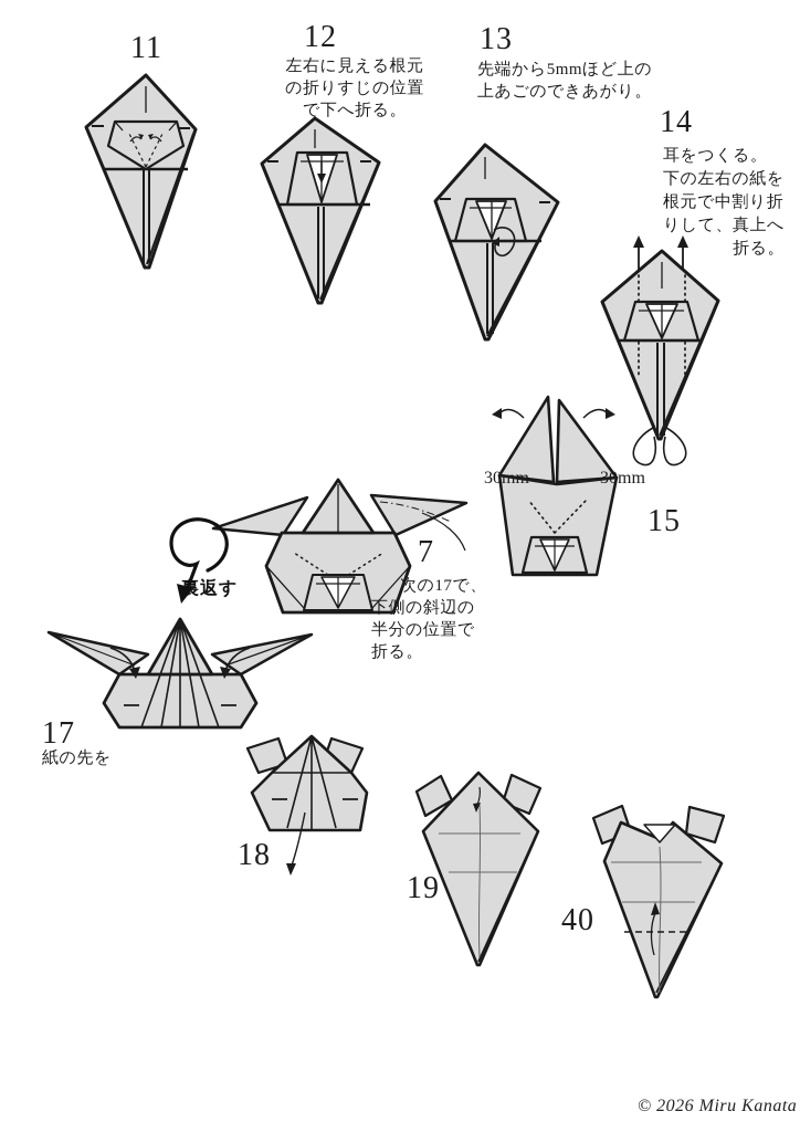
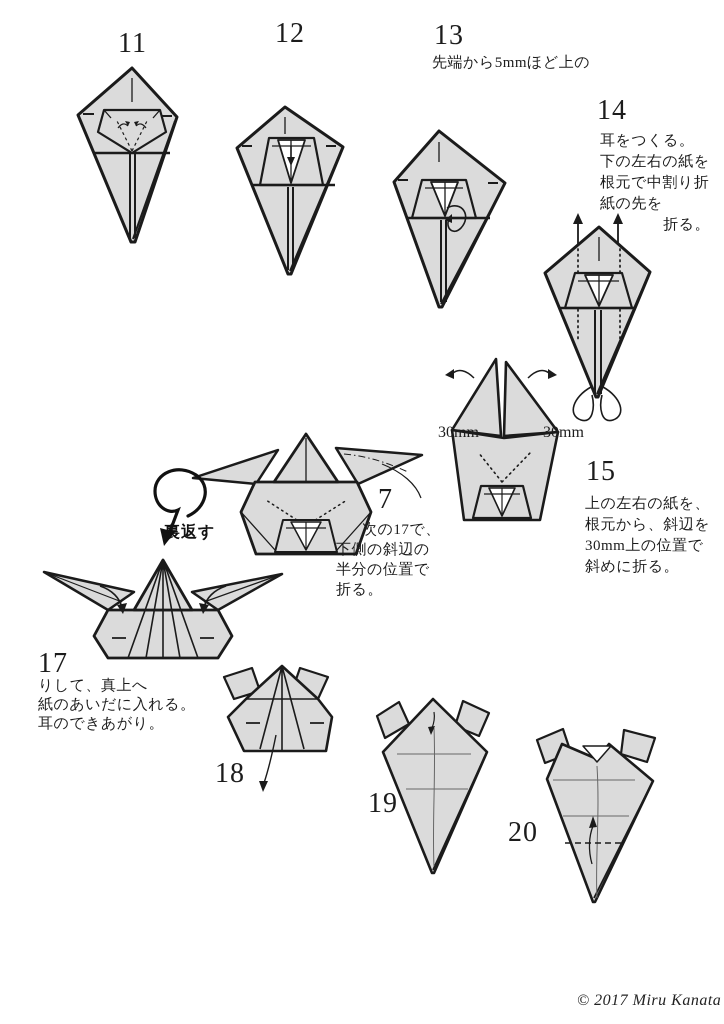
  11
  12
  13
  14
  15
  7
  17
  18
  19
- 40
+ 20
- 左右に見える根元
- の折りすじの位置
- で下へ折る。
  先端から5mmほど上の
- 上あごのできあがり。
  耳をつくる。
  下の左右の紙を
  根元で中割り折
- りして、真上へ
+ 紙の先を
  折る。
+ 上の左右の紙を、
+ 根元から、斜辺を
+ 30mm上の位置で
+ 斜めに折る。
  次の17で、
  下側の斜辺の
  半分の位置で
  折る。
- 紙の先を
+ りして、真上へ
+ 紙のあいだに入れる。
+ 耳のできあがり。
  30mm
  30mm
  裏返す
- © 2026 Miru Kanata
+ © 2017 Miru Kanata
